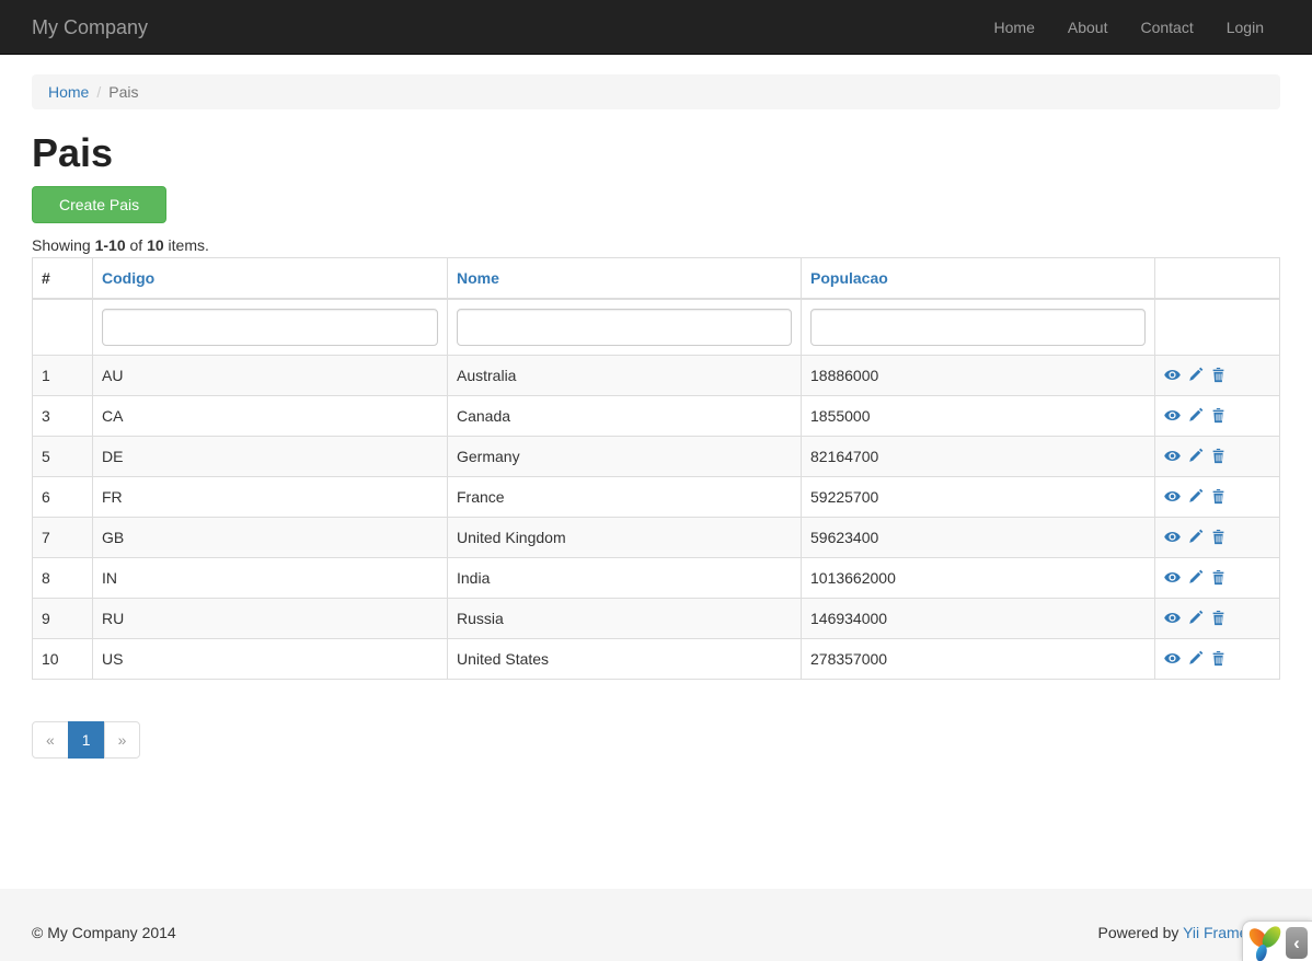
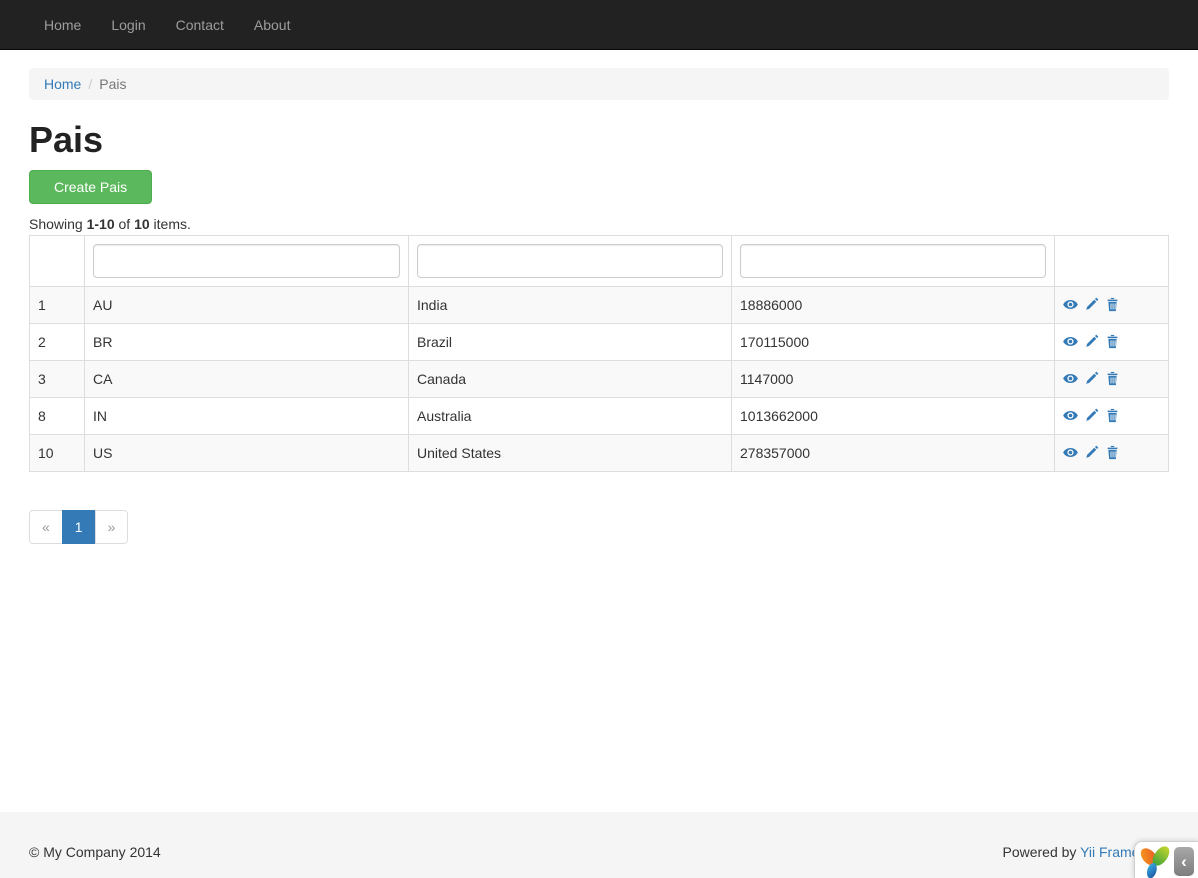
- My Company
  Home
- About
+ Login
  Contact
- Login
+ About
  Home
  /
  Pais
  Pais
  Create Pais
  Showing 1-10 of 10 items.
- #	Codigo	Nome	Populacao
- 1	AU	Australia	18886000
+ 1	AU	India	18886000
+ 2	BR	Brazil	170115000
- 3	CA	Canada	1855000
+ 3	CA	Canada	1147000
- 5	DE	Germany	82164700
- 6	FR	France	59225700
- 7	GB	United Kingdom	59623400
- 8	IN	India	1013662000
+ 8	IN	Australia	1013662000
- 9	RU	Russia	146934000
  10	US	United States	278357000
  «
  1
  »
  © My Company 2014
  Powered by Yii Fram
  ‹
